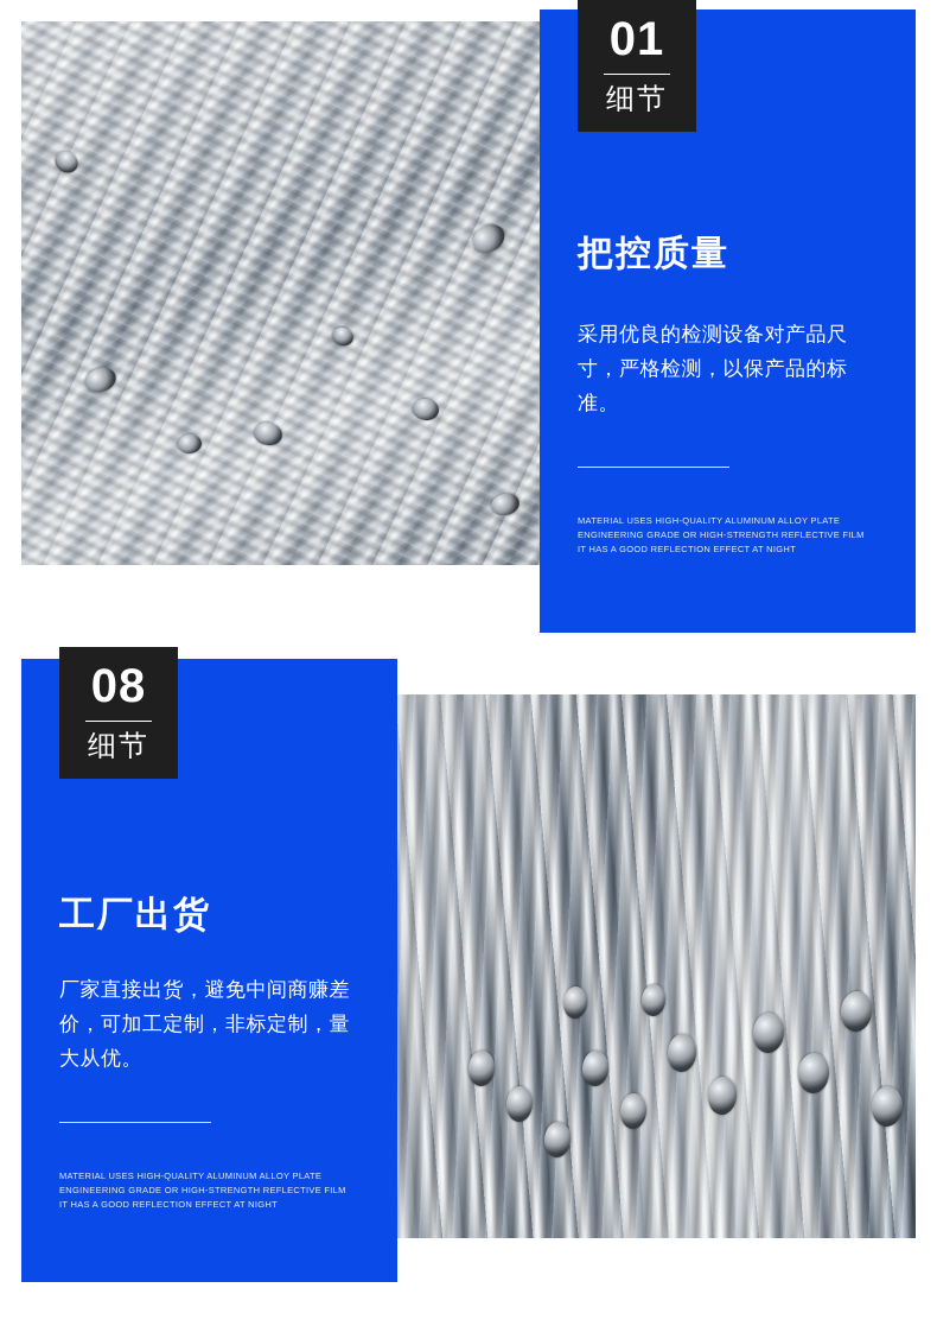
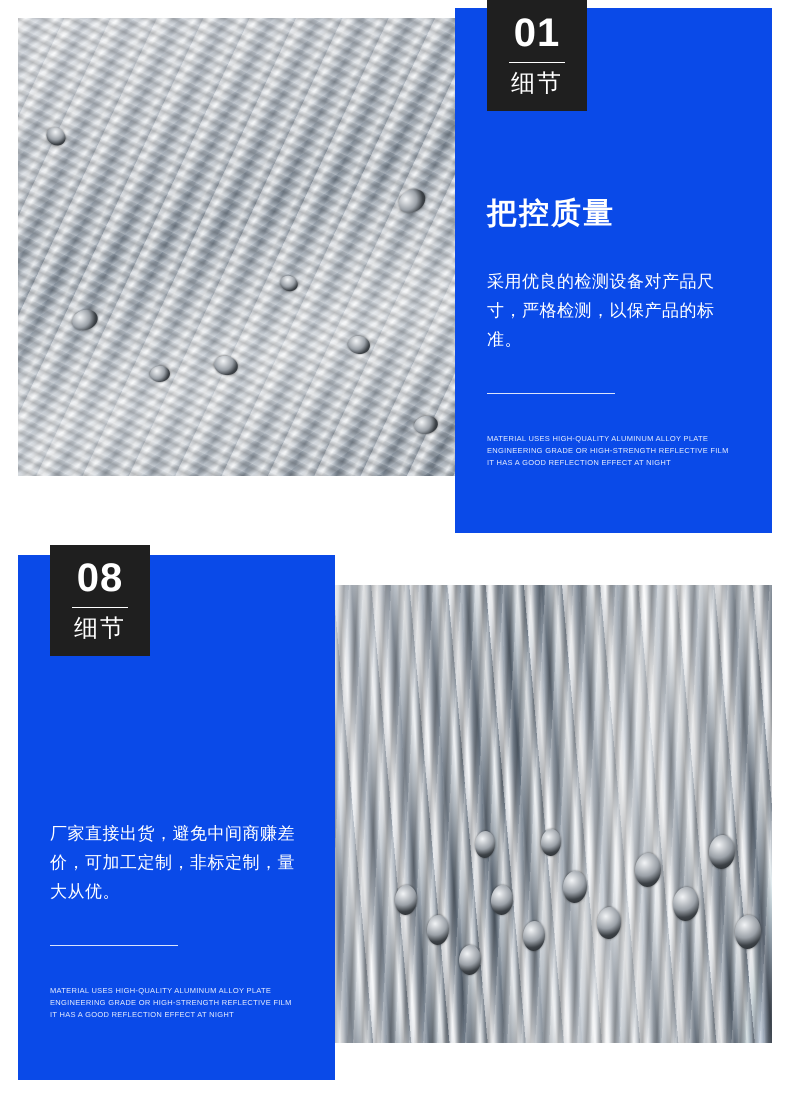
  01
  细节
  把控质量
  采用优良的检测设备对产品尺寸，严格检测，以保产品的标准。
  MATERIAL USES HIGH-QUALITY ALUMINUM ALLOY PLATE
  ENGINEERING GRADE OR HIGH-STRENGTH REFLECTIVE FILM
  IT HAS A GOOD REFLECTION EFFECT AT NIGHT
  08
  细节
- 工厂出货
  厂家直接出货，避免中间商赚差价，可加工定制，非标定制，量大从优。
  MATERIAL USES HIGH-QUALITY ALUMINUM ALLOY PLATE
  ENGINEERING GRADE OR HIGH-STRENGTH REFLECTIVE FILM
  IT HAS A GOOD REFLECTION EFFECT AT NIGHT
